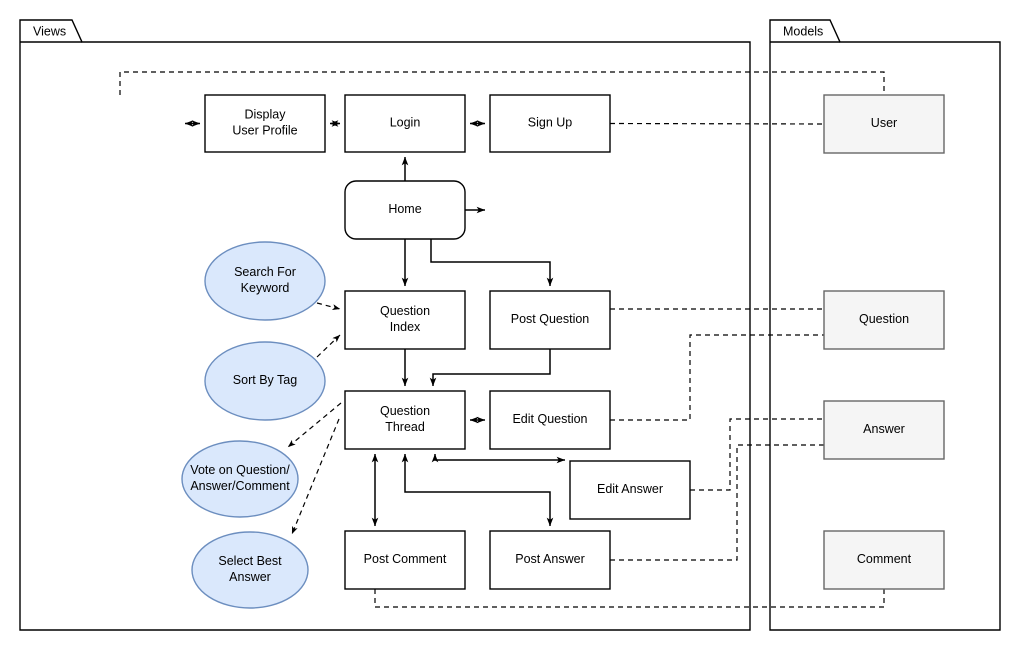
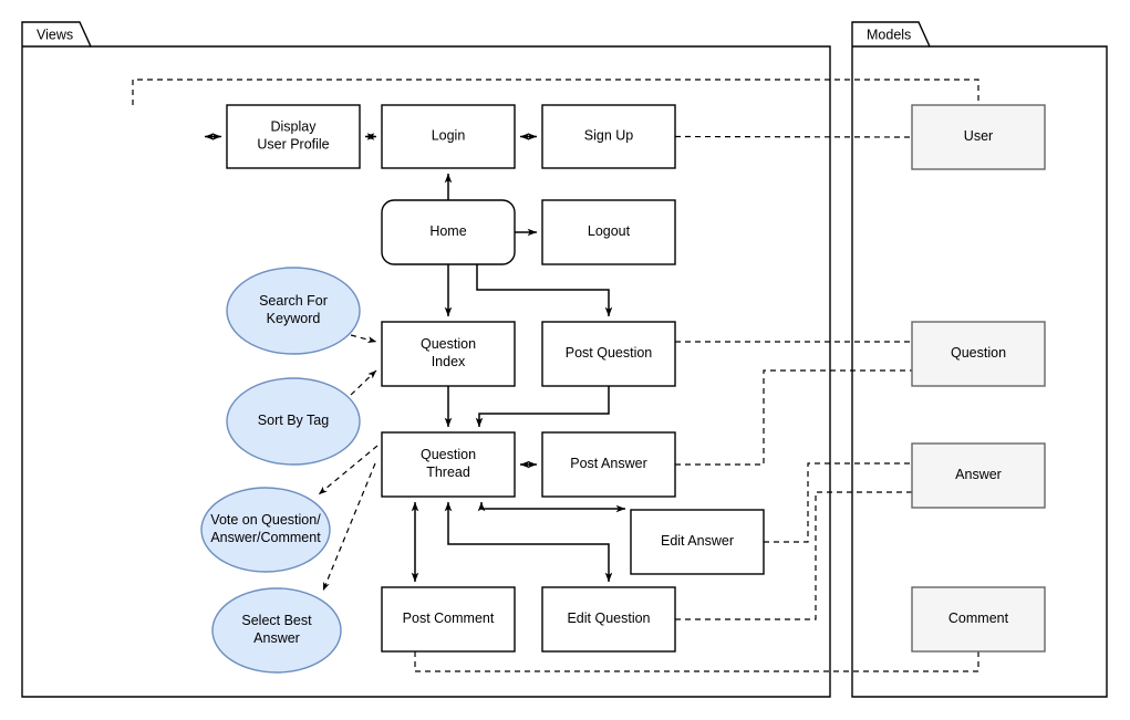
  Views
  Models
  Display User Profile
  Login
  Sign Up
  Home
+ Logout
  Question Index
  Post Question
  Question Thread
- Edit Question
+ Post Answer
  Edit Answer
  Post Comment
- Post Answer
+ Edit Question
  Search For Keyword
  Sort By Tag
  Vote on Question/ Answer/Comment
  Select Best Answer
  User
  Question
  Answer
  Comment
